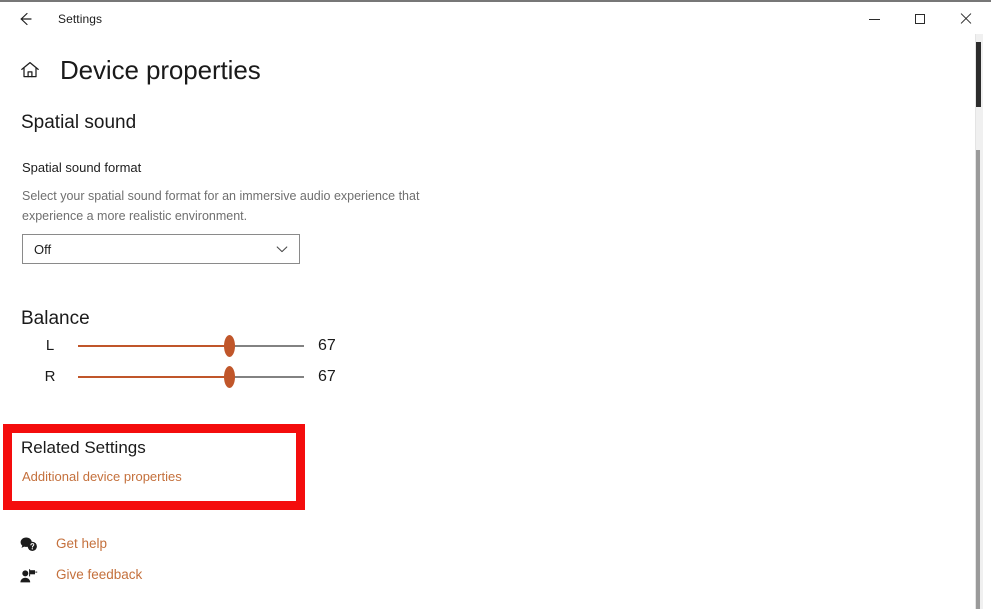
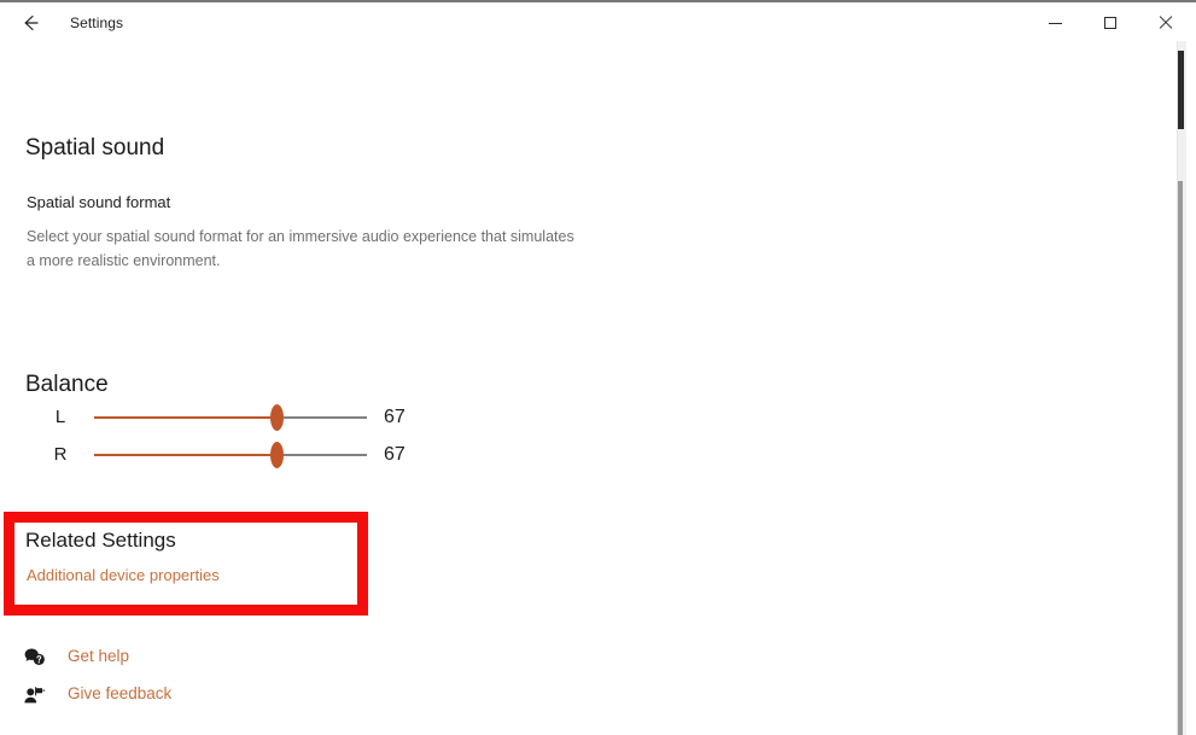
  Settings
- Device properties
  Spatial sound
  Spatial sound format
- Select your spatial sound format for an immersive audio experience that experience a more realistic environment.
+ Select your spatial sound format for an immersive audio experience that simulates a more realistic environment.
- Off
  Balance
  L
  67
  R
  67
  Related Settings
  Additional device properties
  Get help
  Give feedback
